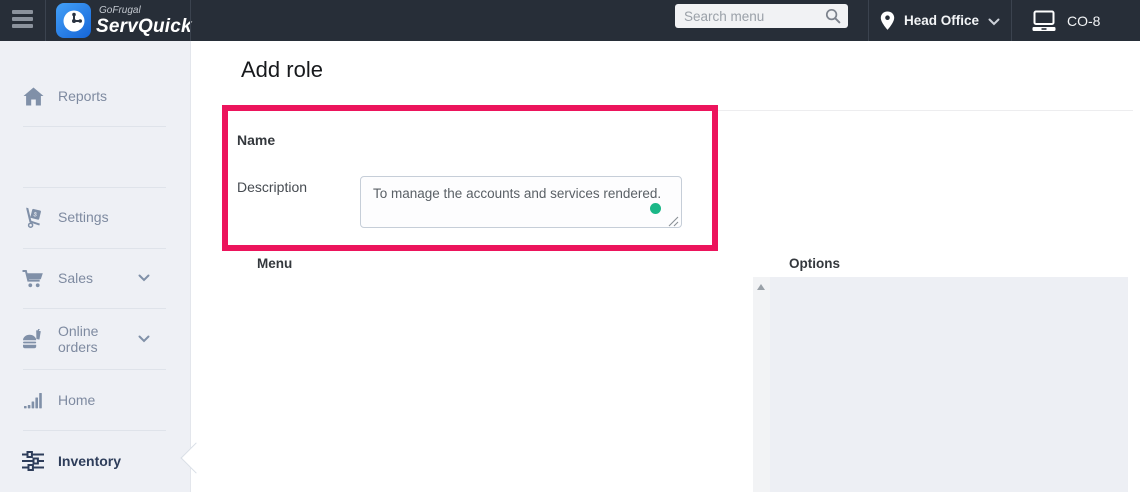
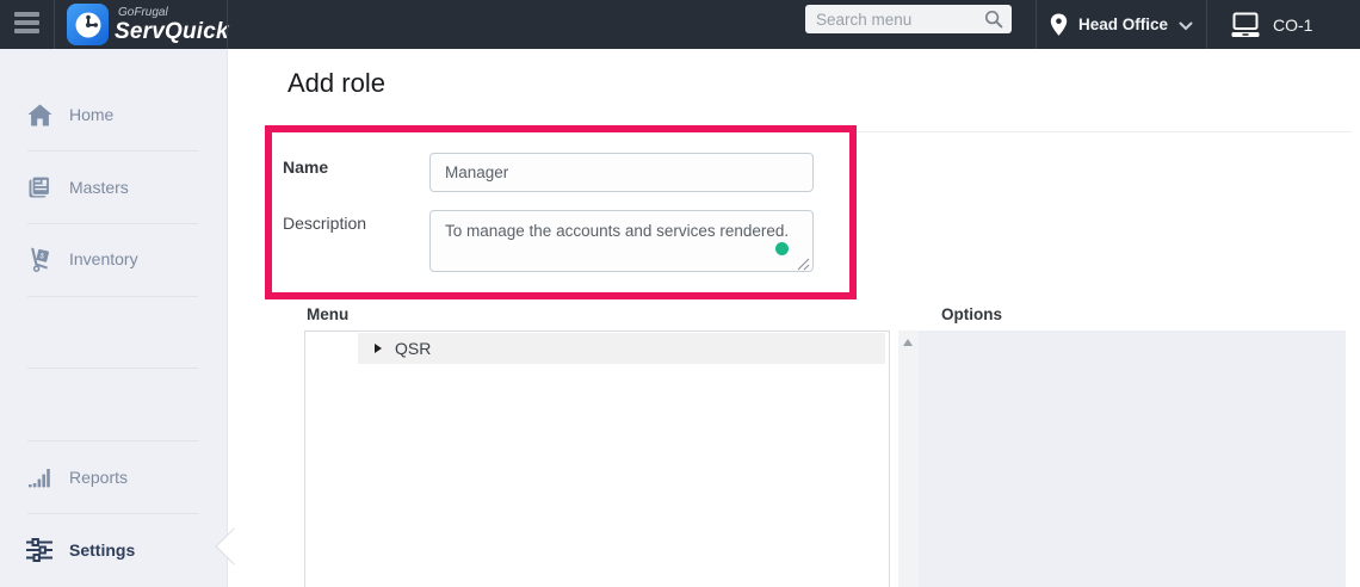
  GoFrugal
  ServQuick
  Search menu
  Head Office
- CO-8
+ CO-1
- Reports
+ Home
+ Masters
- Settings
+ Inventory
- Sales
- Online orders
- Home
+ Reports
- Inventory
+ Settings
  Add role
  Name
+ Manager
  Description
  To manage the accounts and services rendered.
  Menu
  Options
+ QSR
